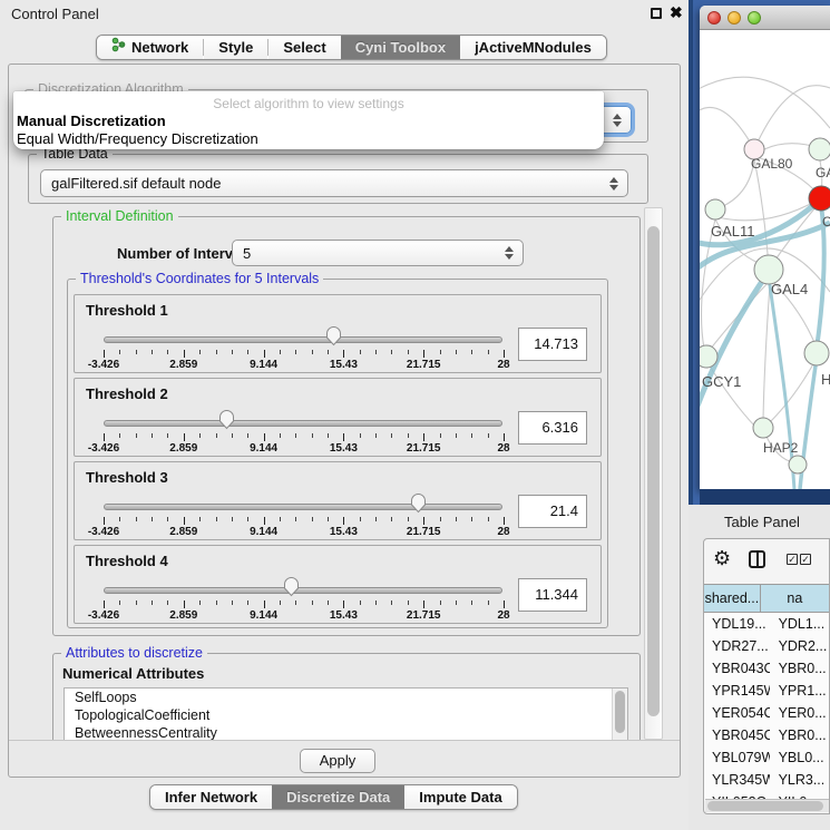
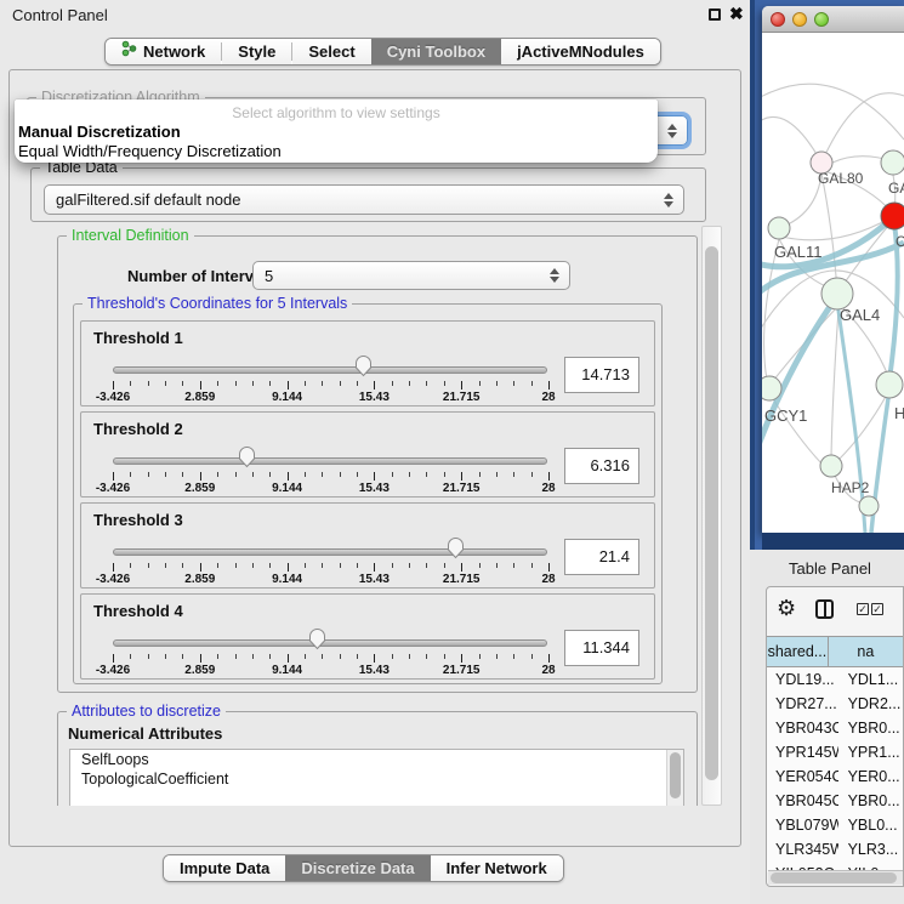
  Control Panel
  ✖
  Network
  Style
  Select
  Cyni Toolbox
  jActiveMNodules
  Discretization Algorithm
  Select algorithm to view settings
  Manual Discretization
  Equal Width/Frequency Discretization
  Table Data
  galFiltered.sif default node
  Interval Definition
  Number of Interv
  5
  Threshold's Coordinates for 5 Intervals
  Threshold 1
  -3.426
  2.859
  9.144
  15.43
  21.715
  28
  14.713
  Threshold 2
  -3.426
  2.859
  9.144
  15.43
  21.715
  28
  6.316
  Threshold 3
  -3.426
  2.859
  9.144
  15.43
  21.715
  28
  21.4
  Threshold 4
  -3.426
  2.859
  9.144
  15.43
  21.715
  28
  11.344
  Attributes to discretize
  Numerical Attributes
  SelfLoops
  TopologicalCoefficient
- BetweennessCentrality
- Apply
- Infer Network
+ Impute Data
  Discretize Data
- Impute Data
+ Infer Network
  GAL80
  C
  GAL11
  GAL4
  GCY1
  H
  HAP2
  Table Panel
  ⚙
  ✓
  ✓
  shared...
  na
  YDL19...
  YDL1...
  YDR27...
  YDR2...
  YBR043C
  YBR0...
  YPR145
  YPR1...
  YER054C
  YER0...
  YBR045C
  YBR0...
  YBL079W
  YBL0...
  YLR345W
  YLR3...
